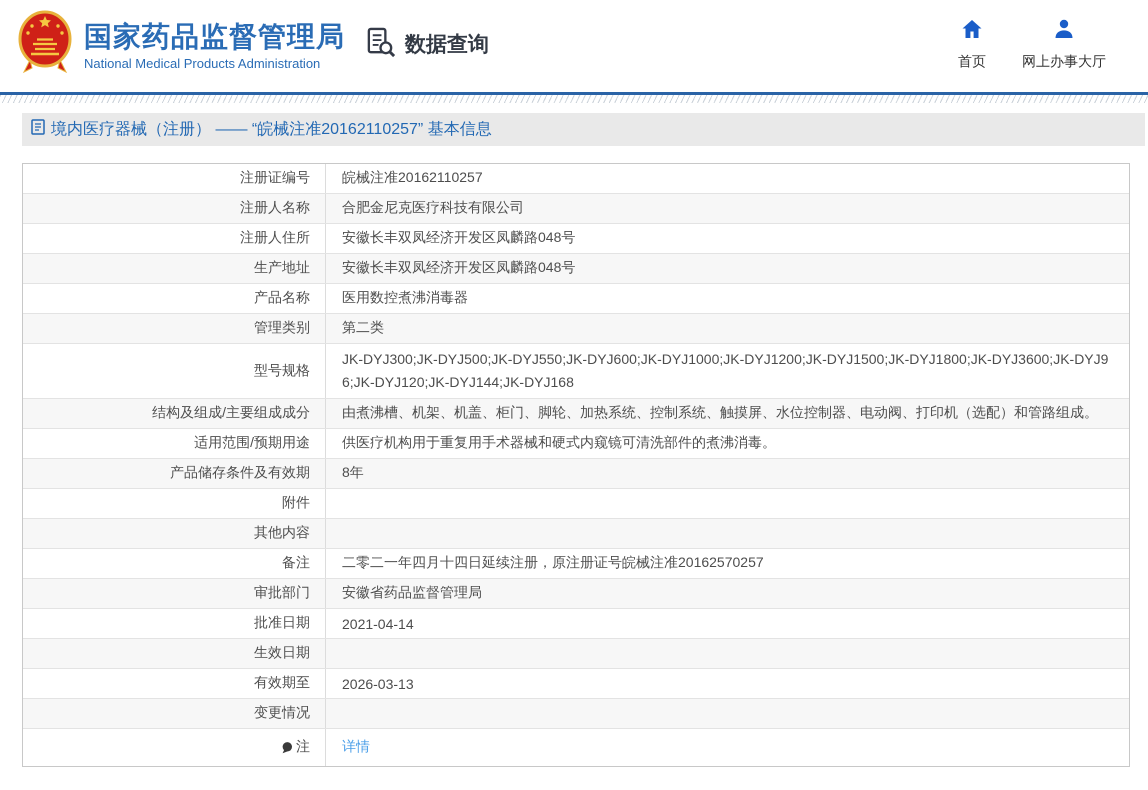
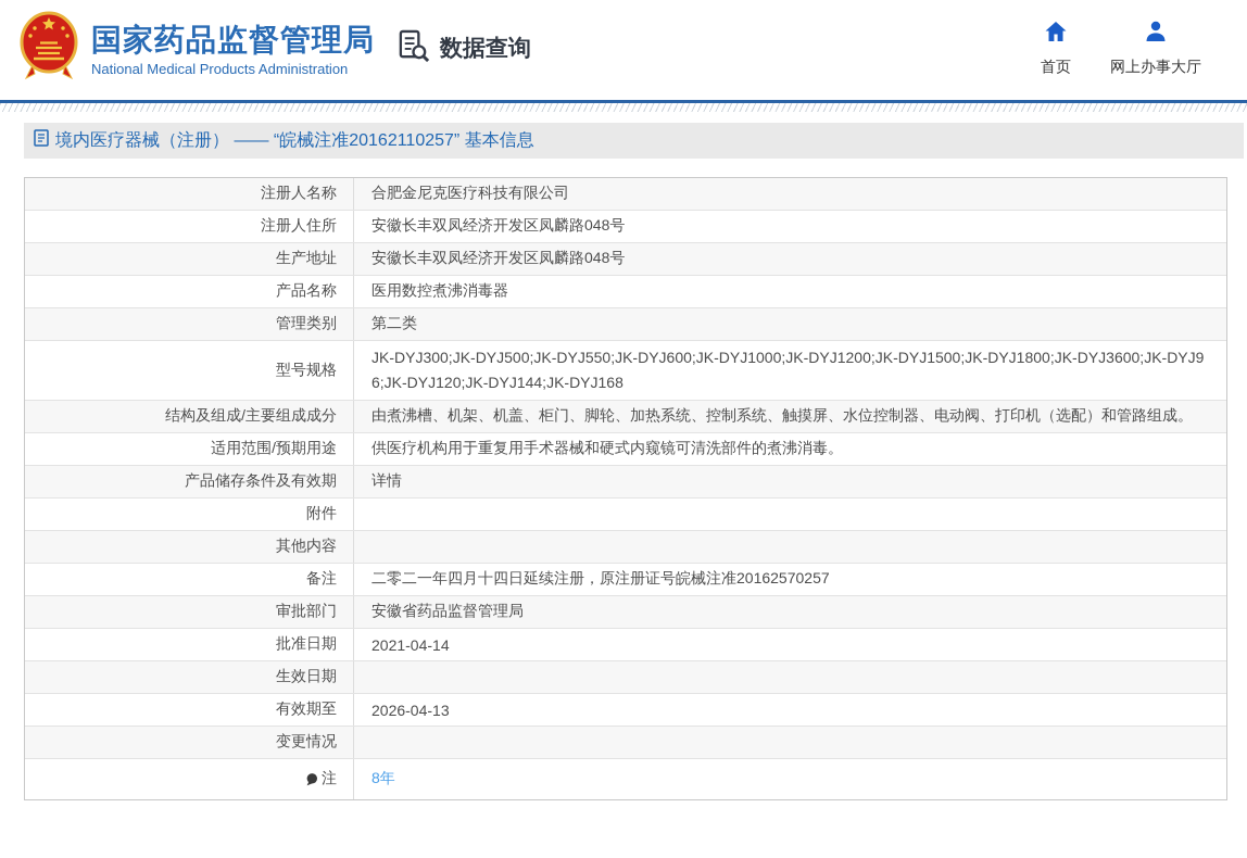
  国家药品监督管理局
  National Medical Products Administration
  数据查询
  首页
  网上办事大厅
  境内医疗器械（注册） —— “皖械注准20162110257” 基本信息
- 注册证编号
- 皖械注准20162110257
  注册人名称
  合肥金尼克医疗科技有限公司
  注册人住所
  安徽长丰双凤经济开发区凤麟路048号
  生产地址
  安徽长丰双凤经济开发区凤麟路048号
  产品名称
  医用数控煮沸消毒器
  管理类别
  第二类
  型号规格
  JK-DYJ300;JK-DYJ500;JK-DYJ550;JK-DYJ600;JK-DYJ1000;JK-DYJ1200;JK-DYJ1500;JK-DYJ1800;JK-DYJ3600;JK-DYJ96;JK-DYJ120;JK-DYJ144;JK-DYJ168
  结构及组成/主要组成成分
  由煮沸槽、机架、机盖、柜门、脚轮、加热系统、控制系统、触摸屏、水位控制器、电动阀、打印机（选配）和管路组成。
  适用范围/预期用途
  供医疗机构用于重复用手术器械和硬式内窥镜可清洗部件的煮沸消毒。
  产品储存条件及有效期
- 8年
+ 详情
  附件
  其他内容
  备注
  二零二一年四月十四日延续注册，原注册证号皖械注准20162570257
  审批部门
  安徽省药品监督管理局
  批准日期
  2021-04-14
  生效日期
  有效期至
- 2026-03-13
+ 2026-04-13
  变更情况
  注
- 详情
+ 8年
